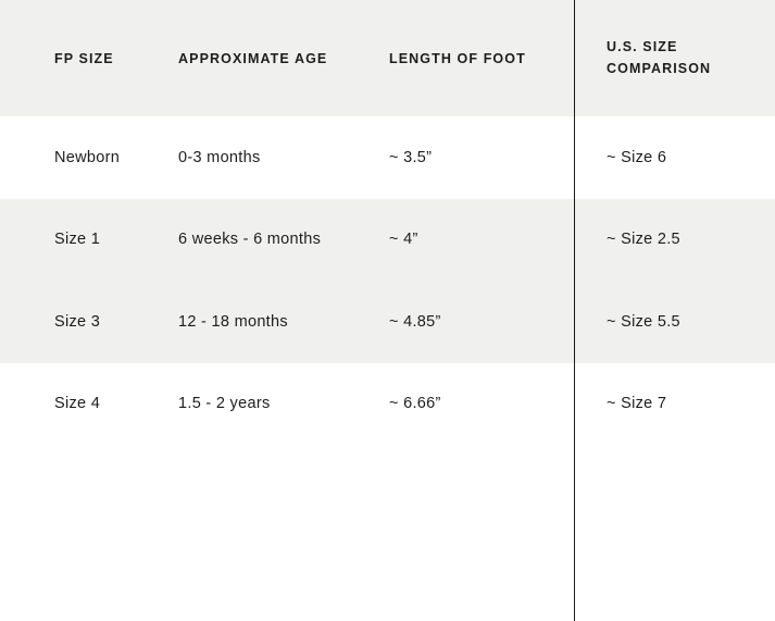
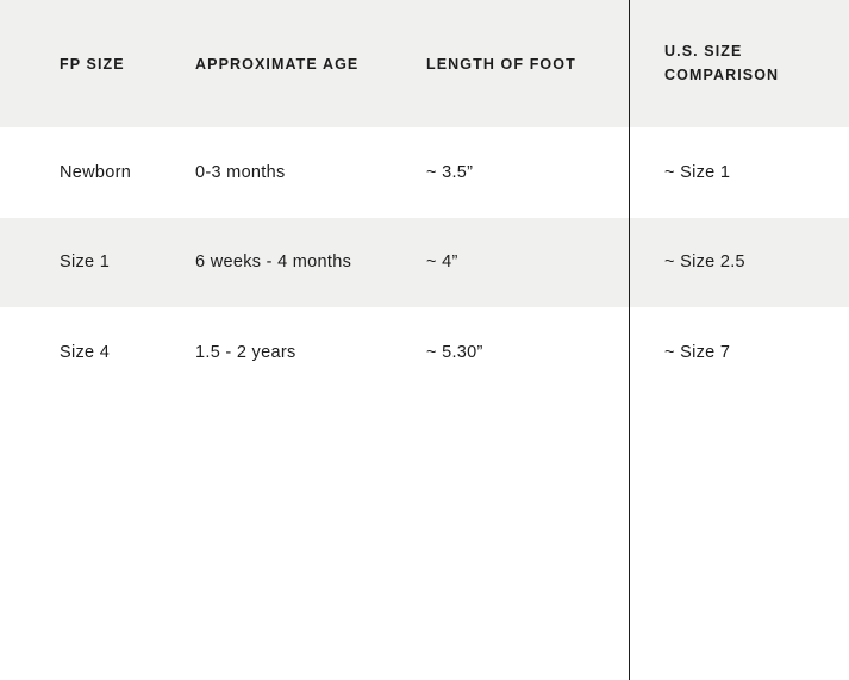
  FP SIZE	APPROXIMATE AGE	LENGTH OF FOOT	U.S. SIZE COMPARISON
- Newborn	0-3 months	~ 3.5”	~ Size 6
+ Newborn	0-3 months	~ 3.5”	~ Size 1
- Size 1	6 weeks - 6 months	~ 4”	~ Size 2.5
+ Size 1	6 weeks - 4 months	~ 4”	~ Size 2.5
- Size 3	12 - 18 months	~ 4.85”	~ Size 5.5
- Size 4	1.5 - 2 years	~ 6.66”	~ Size 7
+ Size 4	1.5 - 2 years	~ 5.30”	~ Size 7
